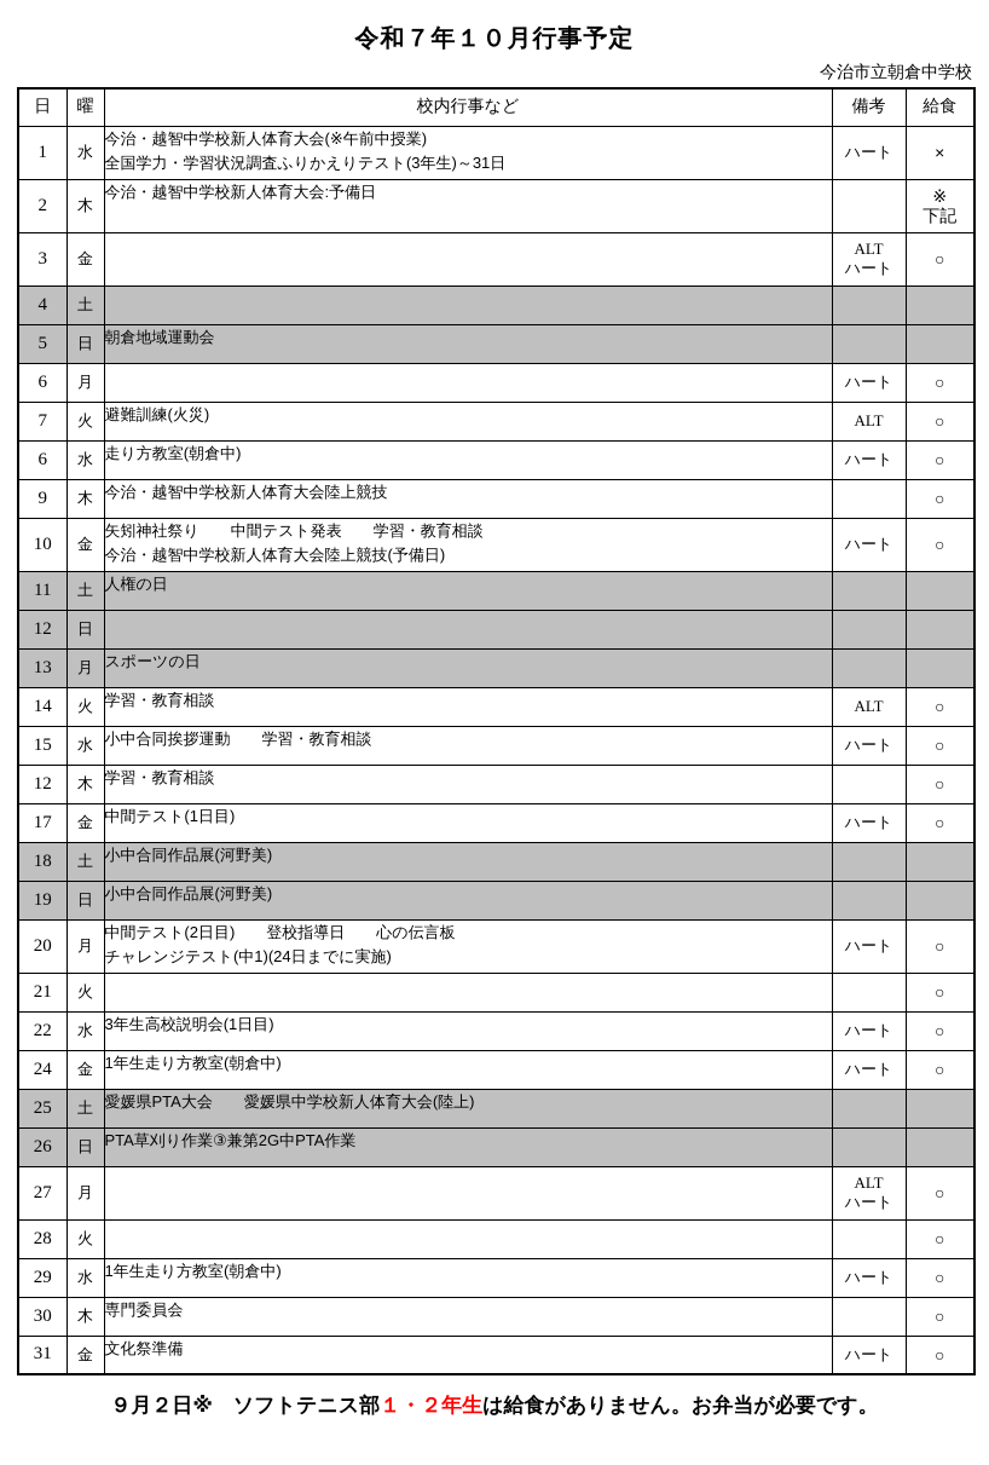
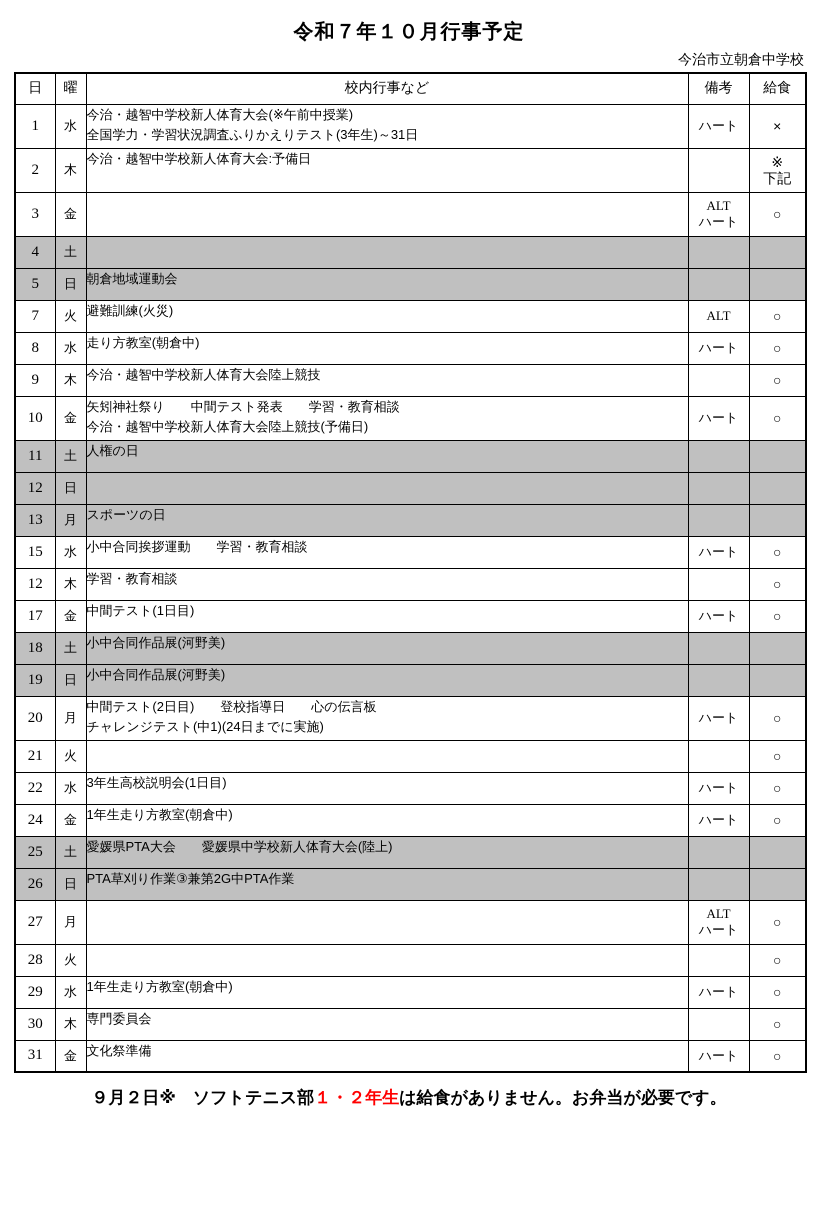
  令和７年１０月行事予定
  今治市立朝倉中学校
  日	曜	校内行事など	備考	給食
  1	水	今治・越智中学校新人体育大会(※午前中授業)全国学力・学習状況調査ふりかえりテスト(3年生)～31日	ハート	×
  2	木	今治・越智中学校新人体育大会:予備日		※下記
  3	金		ALTハート	○
  4	土
  5	日	朝倉地域運動会
- 6	月		ハート	○
  7	火	避難訓練(火災)	ALT	○
- 6	水	走り方教室(朝倉中)	ハート	○
+ 8	水	走り方教室(朝倉中)	ハート	○
  9	木	今治・越智中学校新人体育大会陸上競技		○
  10	金	矢矧神社祭り 中間テスト発表 学習・教育相談今治・越智中学校新人体育大会陸上競技(予備日)	ハート	○
  11	土	人権の日
  12	日
  13	月	スポーツの日
- 14	火	学習・教育相談	ALT	○
  15	水	小中合同挨拶運動 学習・教育相談	ハート	○
  12	木	学習・教育相談		○
  17	金	中間テスト(1日目)	ハート	○
  18	土	小中合同作品展(河野美)
  19	日	小中合同作品展(河野美)
  20	月	中間テスト(2日目) 登校指導日 心の伝言板チャレンジテスト(中1)(24日までに実施)	ハート	○
  21	火			○
  22	水	3年生高校説明会(1日目)	ハート	○
  24	金	1年生走り方教室(朝倉中)	ハート	○
  25	土	愛媛県PTA大会 愛媛県中学校新人体育大会(陸上)
  26	日	PTA草刈り作業③兼第2G中PTA作業
  27	月		ALTハート	○
  28	火			○
  29	水	1年生走り方教室(朝倉中)	ハート	○
  30	木	専門委員会		○
  31	金	文化祭準備	ハート	○
  ９月２日※ ソフトテニス部１・２年生は給食がありません。お弁当が必要です。
